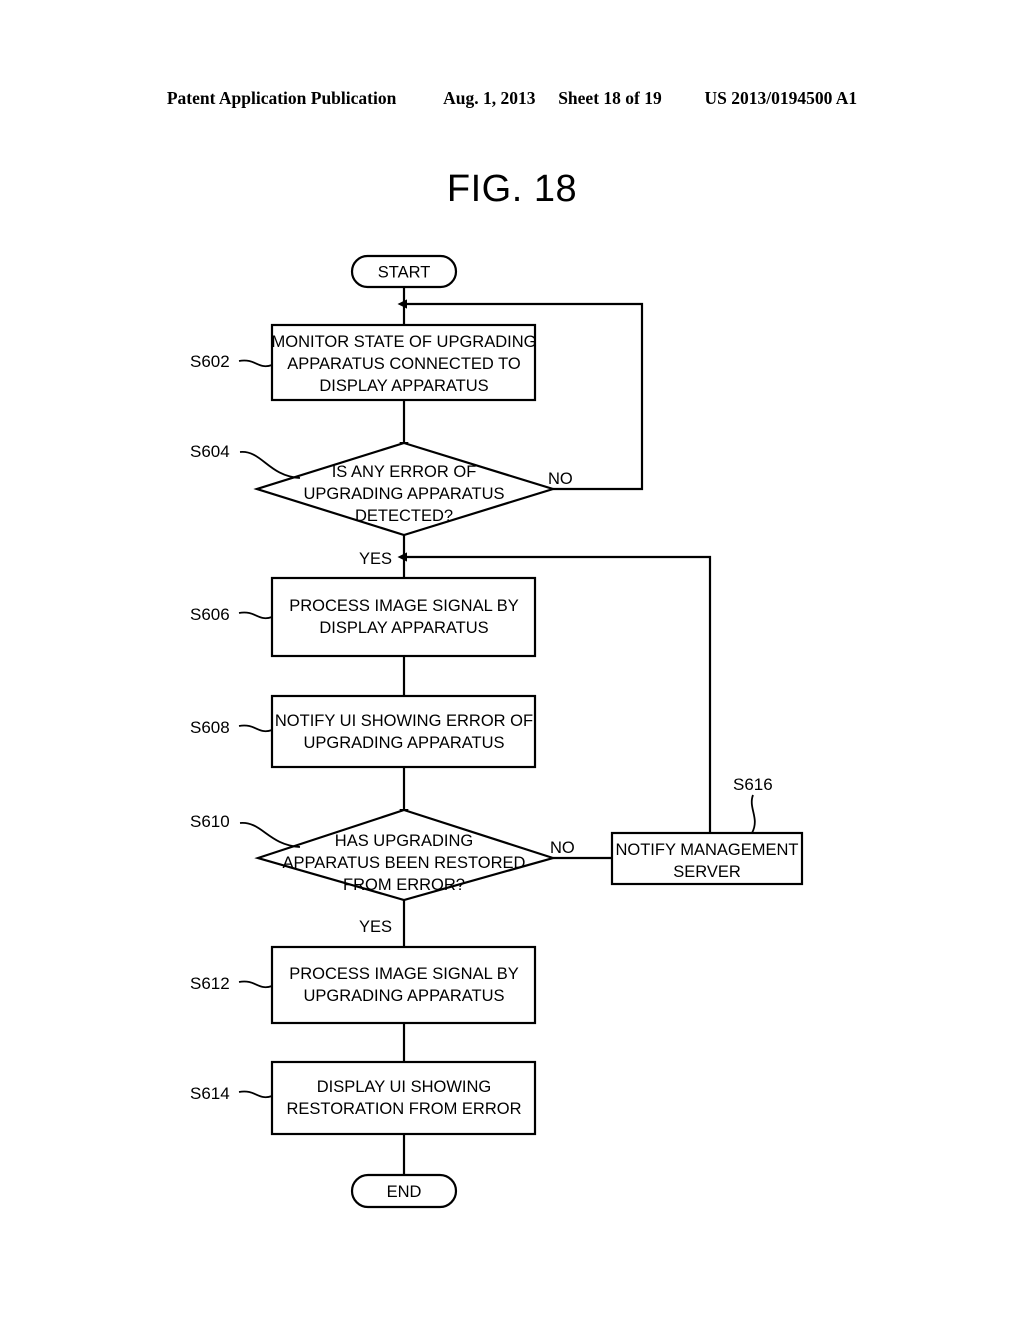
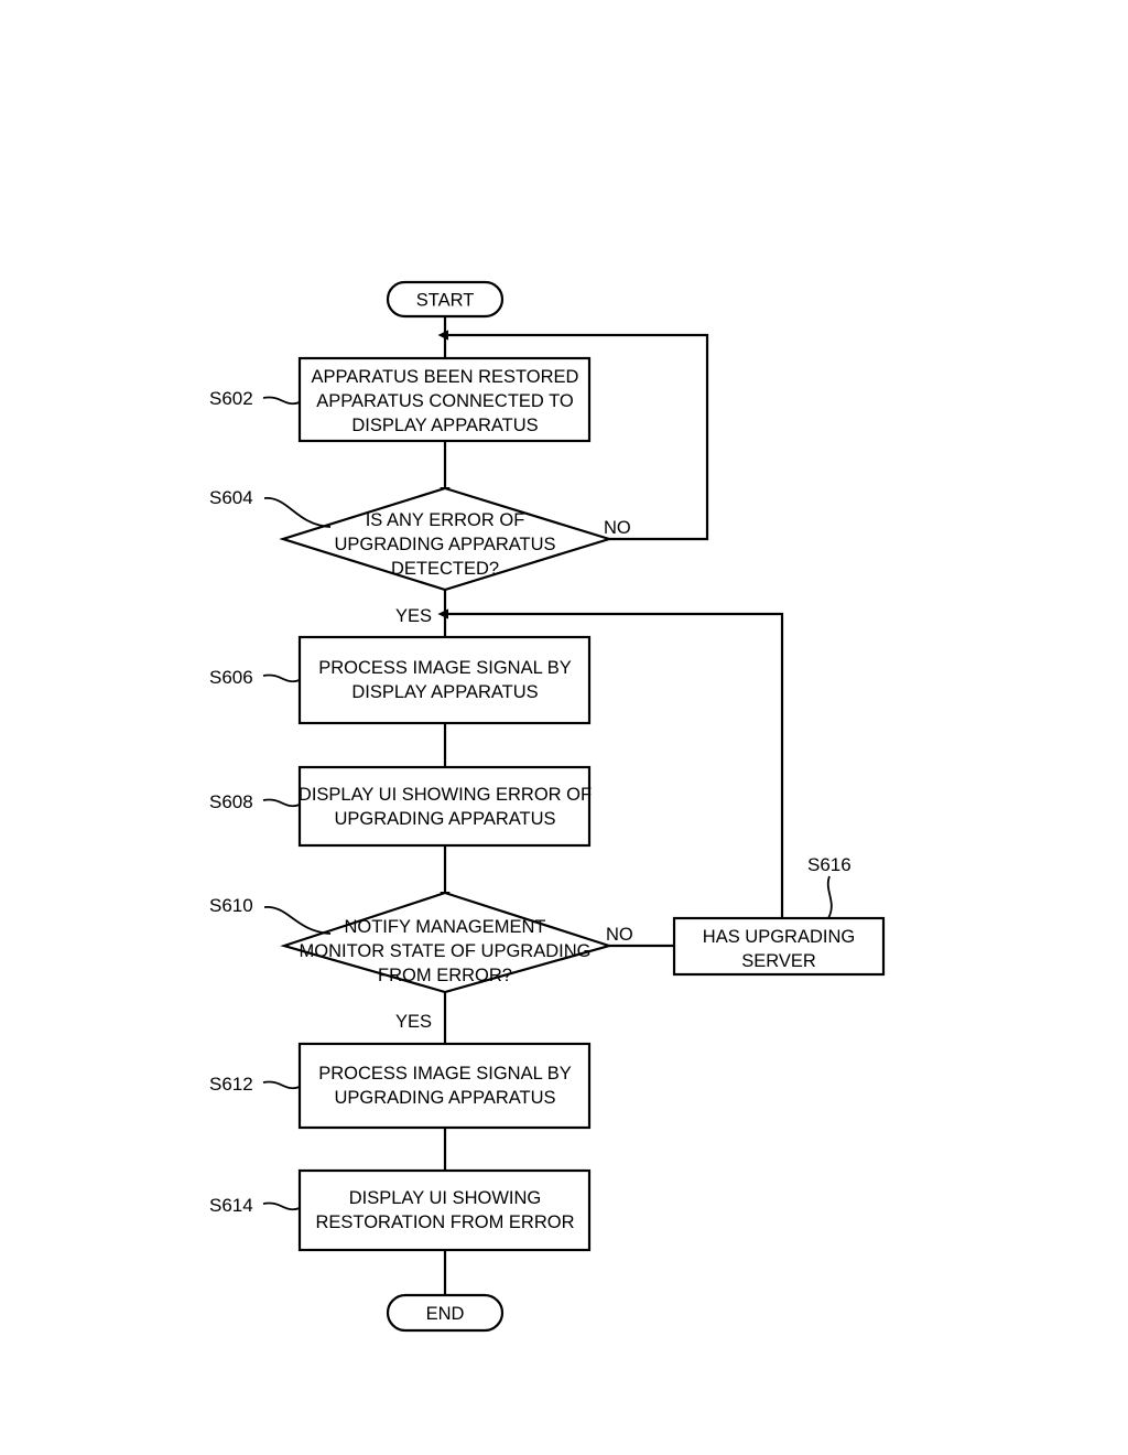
- Patent Application Publication Aug. 1, 2013 Sheet 18 of 19 US 2013/0194500 A1
- FIG. 18
  START
- MONITOR STATE OF UPGRADING
+ APPARATUS BEEN RESTORED
  APPARATUS CONNECTED TO
  DISPLAY APPARATUS
  S602
  IS ANY ERROR OF
  UPGRADING APPARATUS
  DETECTED?
  S604
  NO
  YES
  PROCESS IMAGE SIGNAL BY
  DISPLAY APPARATUS
  S606
- NOTIFY UI SHOWING ERROR OF
+ DISPLAY UI SHOWING ERROR OF
  UPGRADING APPARATUS
  S608
- HAS UPGRADING
+ NOTIFY MANAGEMENT
- APPARATUS BEEN RESTORED
+ MONITOR STATE OF UPGRADING
  FROM ERROR?
  S610
  NO
  YES
- NOTIFY MANAGEMENT
+ HAS UPGRADING
  SERVER
  S616
  PROCESS IMAGE SIGNAL BY
  UPGRADING APPARATUS
  S612
  DISPLAY UI SHOWING
  RESTORATION FROM ERROR
  S614
  END
